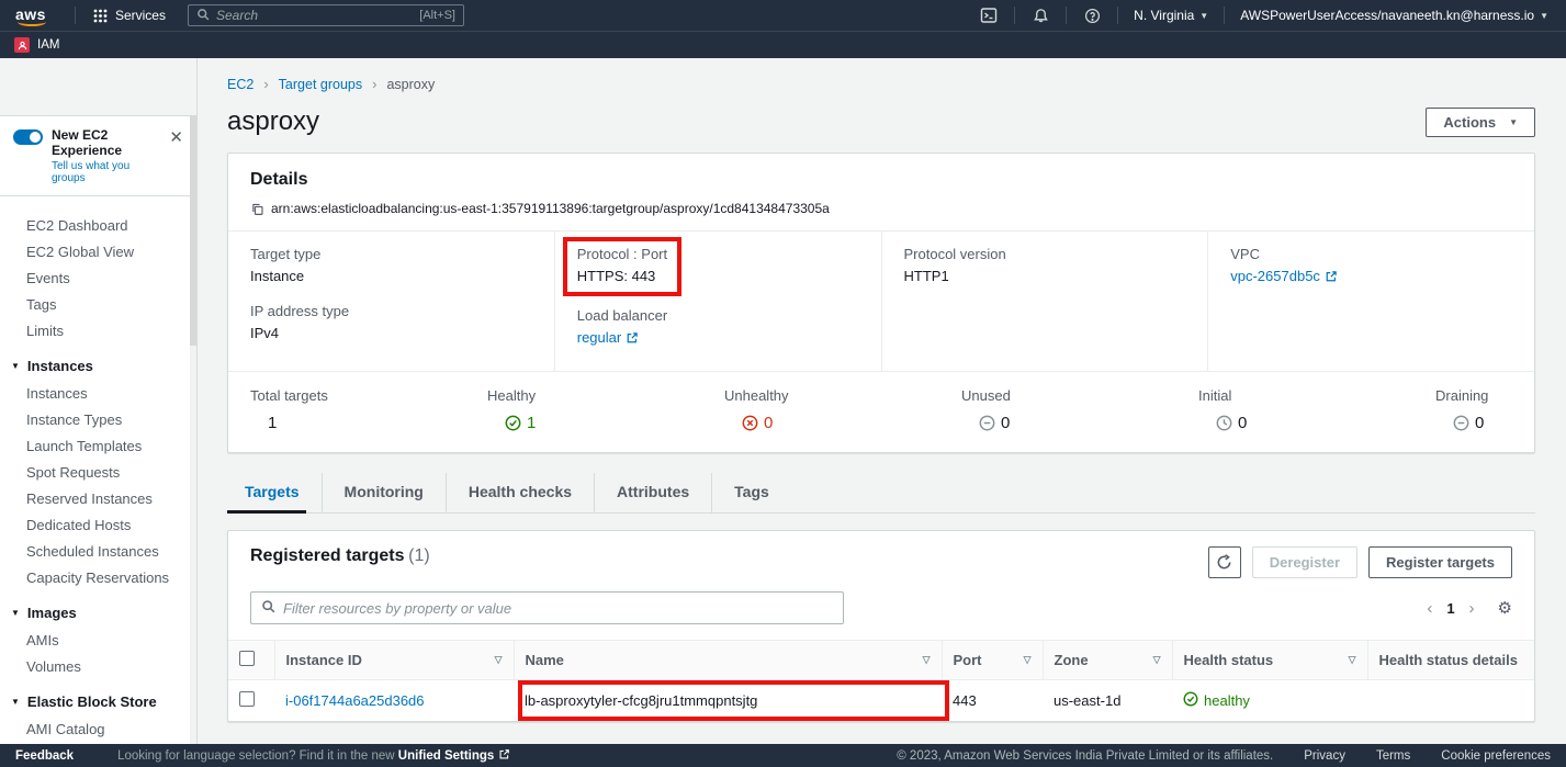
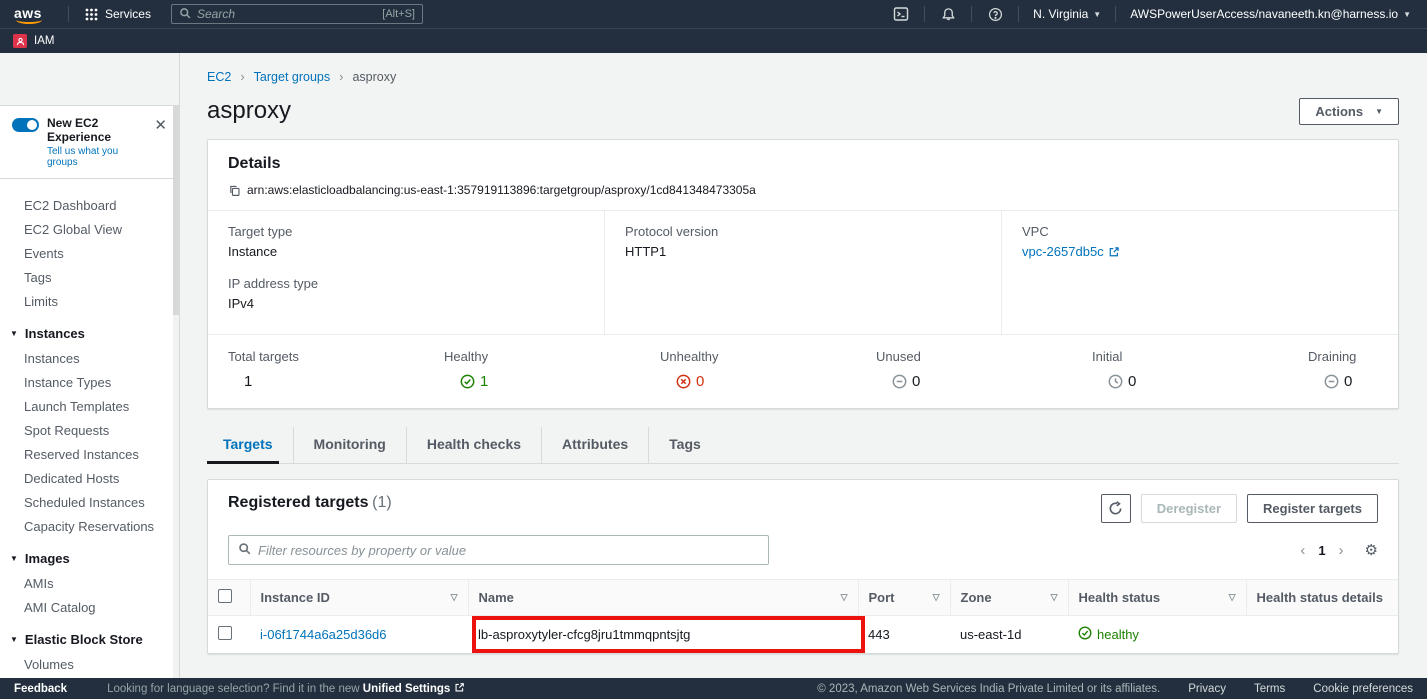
  aws
  Services
  Search
  [Alt+S]
  N. Virginia
  ▼
  AWSPowerUserAccess/navaneeth.kn@harness.io
  ▼
  IAM
  New EC2 Experience
  Tell us what you groups
  ✕
  EC2 Dashboard
  EC2 Global View
  Events
  Tags
  Limits
  ▼
  Instances
  Instances
  Instance Types
  Launch Templates
  Spot Requests
  Reserved Instances
  Dedicated Hosts
  Scheduled Instances
  Capacity Reservations
  ▼
  Images
  AMIs
- Volumes
+ AMI Catalog
  ▼
  Elastic Block Store
- AMI Catalog
+ Volumes
  EC2
  ›
  Target groups
  ›
  asproxy
  asproxy
  Actions
  ▼
  Details
  arn:aws:elasticloadbalancing:us-east-1:357919113896:targetgroup/asproxy/1cd841348473305a
  Target type
  Instance
  IP address type
  IPv4
- Protocol : Port
- HTTPS: 443
- Load balancer
- regular
  Protocol version
  HTTP1
  VPC
  vpc-2657db5c
  Total targets
  1
  Healthy
  1
  Unhealthy
  0
  Unused
  0
  Initial
  0
  Draining
  0
  Targets
  Monitoring
  Health checks
  Attributes
  Tags
  Registered targets (1)
  Deregister
  Register targets
  Filter resources by property or value
  ‹
  1
  ›
  ⚙
  	Instance ID ▽	Name ▽	Port ▽	Zone ▽	Health status ▽	Health status details
  	i-06f1744a6a25d36d6	lb-asproxytyler-cfcg8jru1tmmqpntsjtg	443	us-east-1d	healthy
  Feedback
  Looking for language selection? Find it in the new
  Unified Settings
  © 2023, Amazon Web Services India Private Limited or its affiliates.
  Privacy
  Terms
  Cookie preferences
